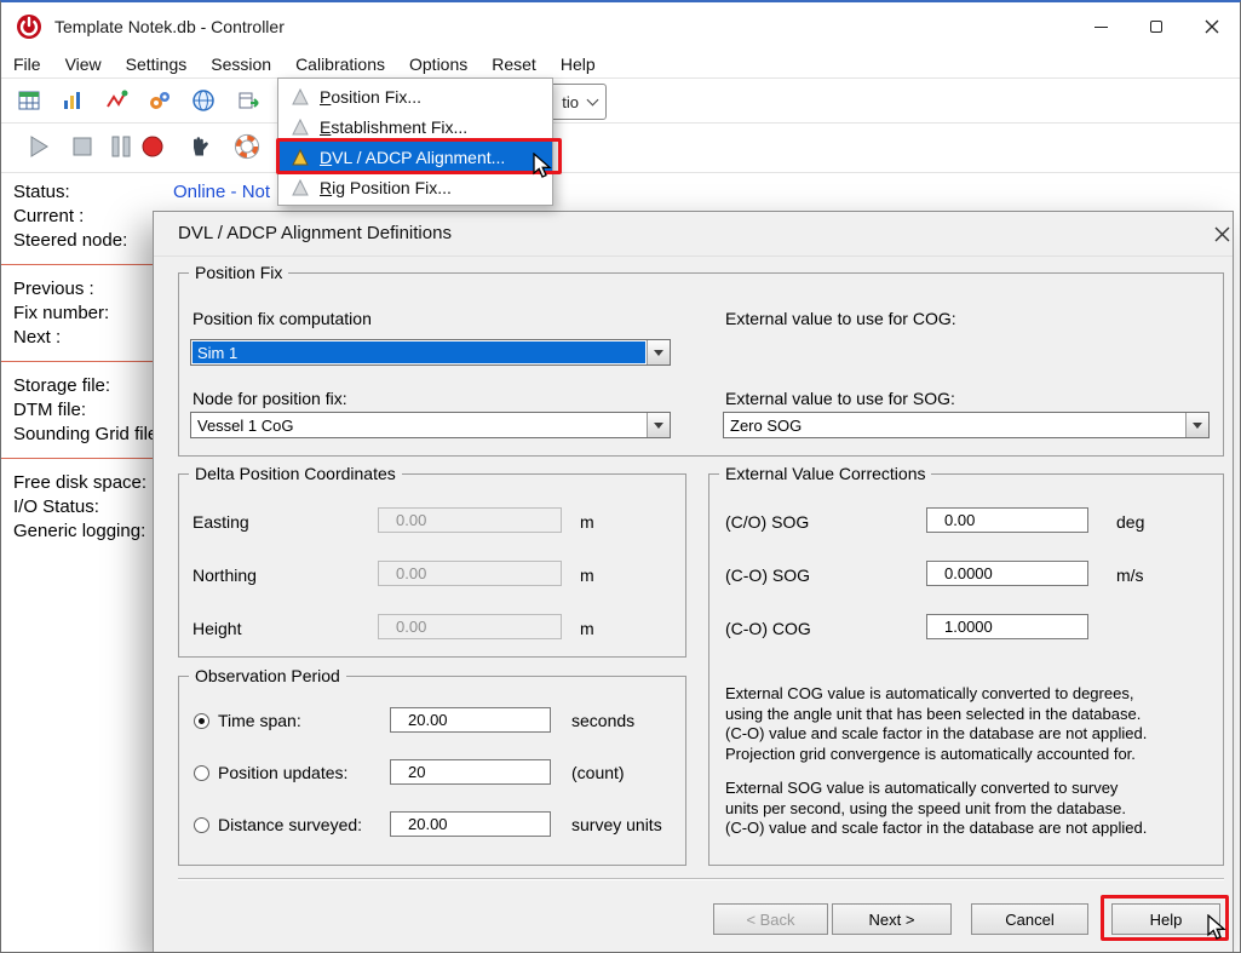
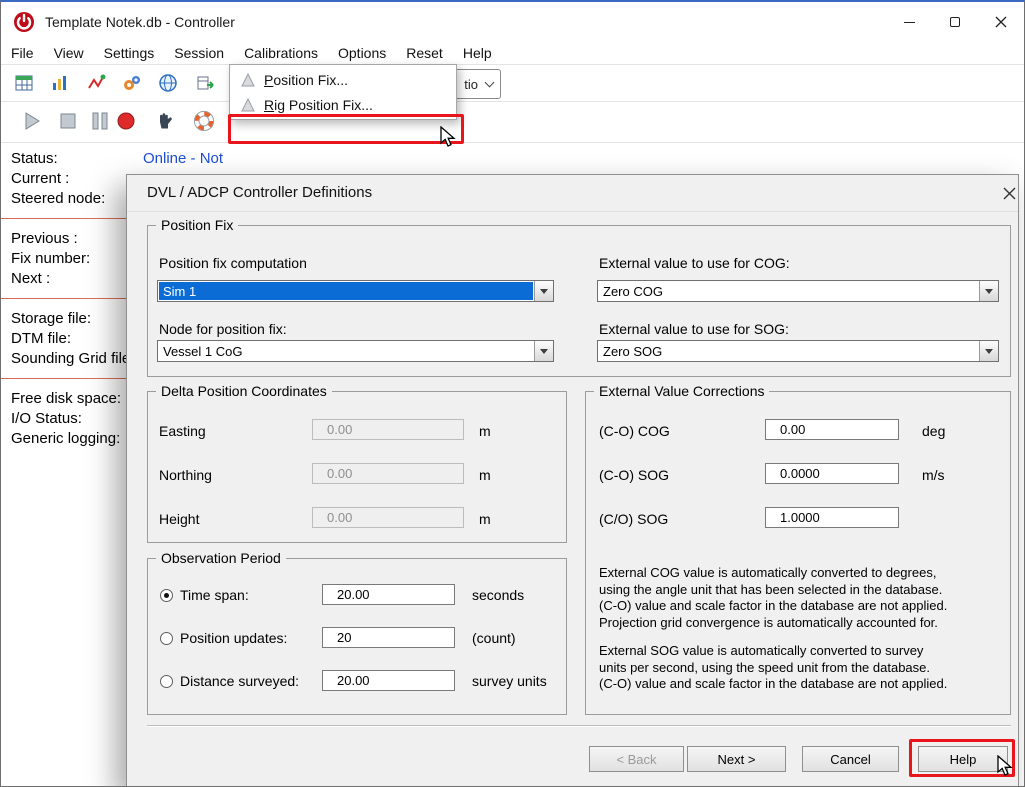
  Template Notek.db - Controller
  File
  View
  Settings
  Session
  Calibrations
  Options
  Reset
  Help
  tio
  Status:
  Current :
  Steered node:
  Previous :
  Fix number:
  Next :
  Storage file:
  DTM file:
  Sounding Grid fil
  Free disk space:
  I/O Status:
  Generic logging:
  Online - Not
  Position Fix...
- Establishment Fix...
- DVL / ADCP Alignment...
  Rig Position Fix...
- DVL / ADCP Alignment Definitions
+ DVL / ADCP Controller Definitions
  Position Fix
  Position fix computation
  Sim 1
  External value to use for COG:
+ Zero COG
  Node for position fix:
  Vessel 1 CoG
  External value to use for SOG:
  Zero SOG
  Delta Position Coordinates
  Easting
  0.00
  m
  Northing
  0.00
  m
  Height
  0.00
  m
  External Value Corrections
- (C/O) SOG
+ (C-O) COG
  0.00
  deg
  (C-O) SOG
  0.0000
  m/s
- (C-O) COG
+ (C/O) SOG
  1.0000
  External COG value is automatically converted to degrees,
  using the angle unit that has been selected in the database.
  (C-O) value and scale factor in the database are not applied.
  Projection grid convergence is automatically accounted for.
  External SOG value is automatically converted to survey
  units per second, using the speed unit from the database.
  (C-O) value and scale factor in the database are not applied.
  Observation Period
  Time span:
  20.00
  seconds
  Position updates:
  20
  (count)
  Distance surveyed:
  20.00
  survey units
  < Back
  Next >
  Cancel
  Help
